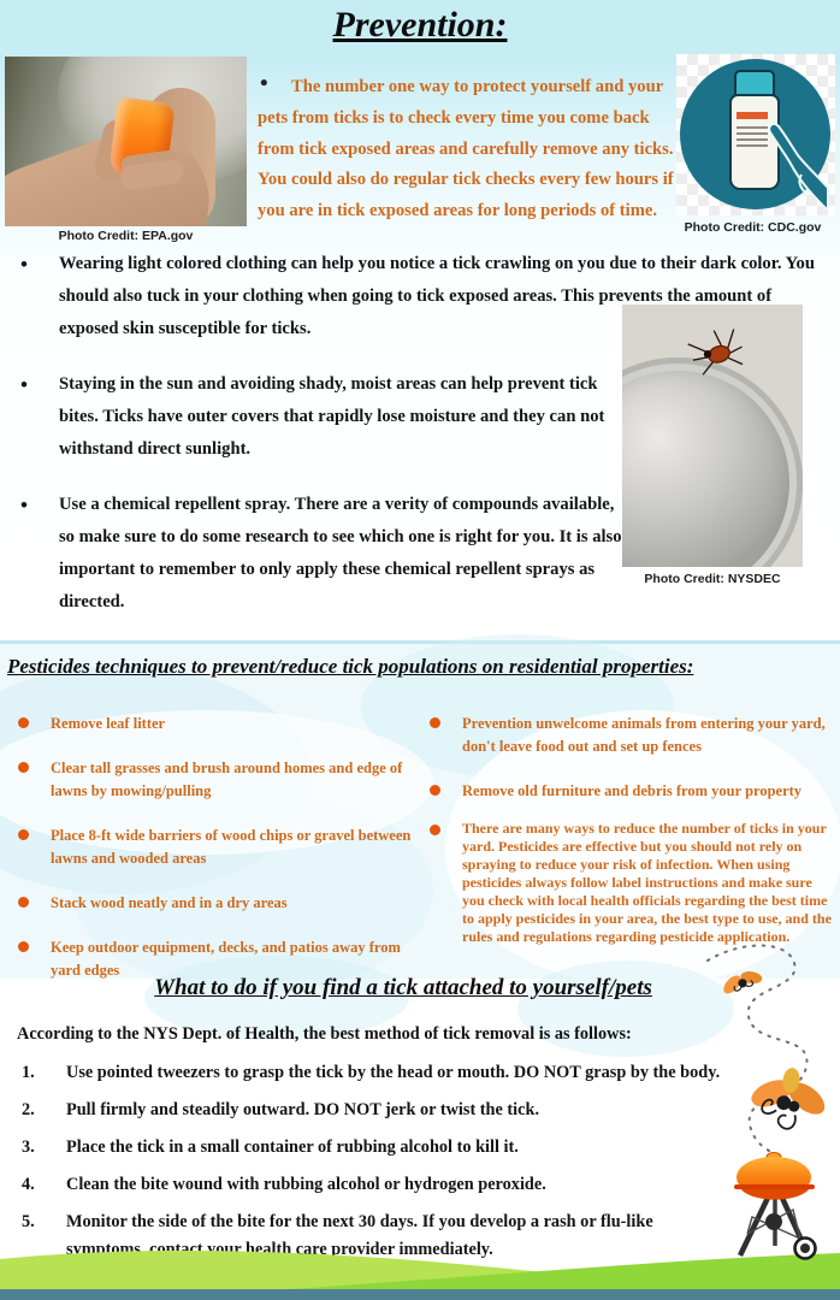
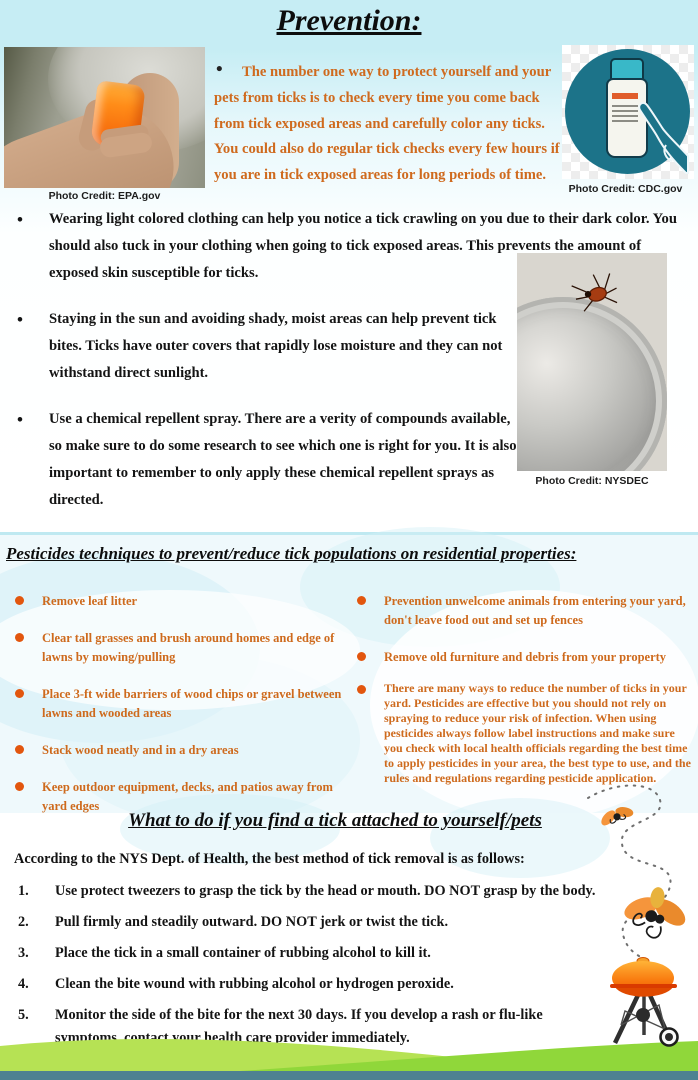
  Prevention:
  Photo Credit: EPA.gov
  •
- The number one way to protect yourself and your pets from ticks is to check every time you come back from tick exposed areas and carefully remove any ticks. You could also do regular tick checks every few hours if you are in tick exposed areas for long periods of time.
+ The number one way to protect yourself and your pets from ticks is to check every time you come back from tick exposed areas and carefully color any ticks. You could also do regular tick checks every few hours if you are in tick exposed areas for long periods of time.
  Photo Credit: CDC.gov
  •
  Wearing light colored clothing can help you notice a tick crawling on you due to their dark color. You should also tuck in your clothing when going to tick exposed areas. This prevents the amount of exposed skin susceptible for ticks.
  •
  Staying in the sun and avoiding shady, moist areas can help prevent tick bites. Ticks have outer covers that rapidly lose moisture and they can not withstand direct sunlight.
  •
  Use a chemical repellent spray. There are a verity of compounds available, so make sure to do some research to see which one is right for you. It is also important to remember to only apply these chemical repellent sprays as directed.
  Photo Credit: NYSDEC
  Pesticides techniques to prevent/reduce tick populations on residential properties:
  Remove leaf litter
  Clear tall grasses and brush around homes and edge of lawns by mowing/pulling
- Place 8-ft wide barriers of wood chips or gravel between lawns and wooded areas
+ Place 3-ft wide barriers of wood chips or gravel between lawns and wooded areas
  Stack wood neatly and in a dry areas
  Keep outdoor equipment, decks, and patios away from yard edges
  Prevention unwelcome animals from entering your yard, don't leave food out and set up fences
  Remove old furniture and debris from your property
  There are many ways to reduce the number of ticks in your yard. Pesticides are effective but you should not rely on spraying to reduce your risk of infection. When using pesticides always follow label instructions and make sure you check with local health officials regarding the best time to apply pesticides in your area, the best type to use, and the rules and regulations regarding pesticide application.
  What to do if you find a tick attached to yourself/pets
  According to the NYS Dept. of Health, the best method of tick removal is as follows:
  1.
- Use pointed tweezers to grasp the tick by the head or mouth. DO NOT grasp by the body.
+ Use protect tweezers to grasp the tick by the head or mouth. DO NOT grasp by the body.
  2.
  Pull firmly and steadily outward. DO NOT jerk or twist the tick.
  3.
  Place the tick in a small container of rubbing alcohol to kill it.
  4.
  Clean the bite wound with rubbing alcohol or hydrogen peroxide.
  5.
  Monitor the side of the bite for the next 30 days. If you develop a rash or flu-like symptoms, contact your health care provider immediately.
